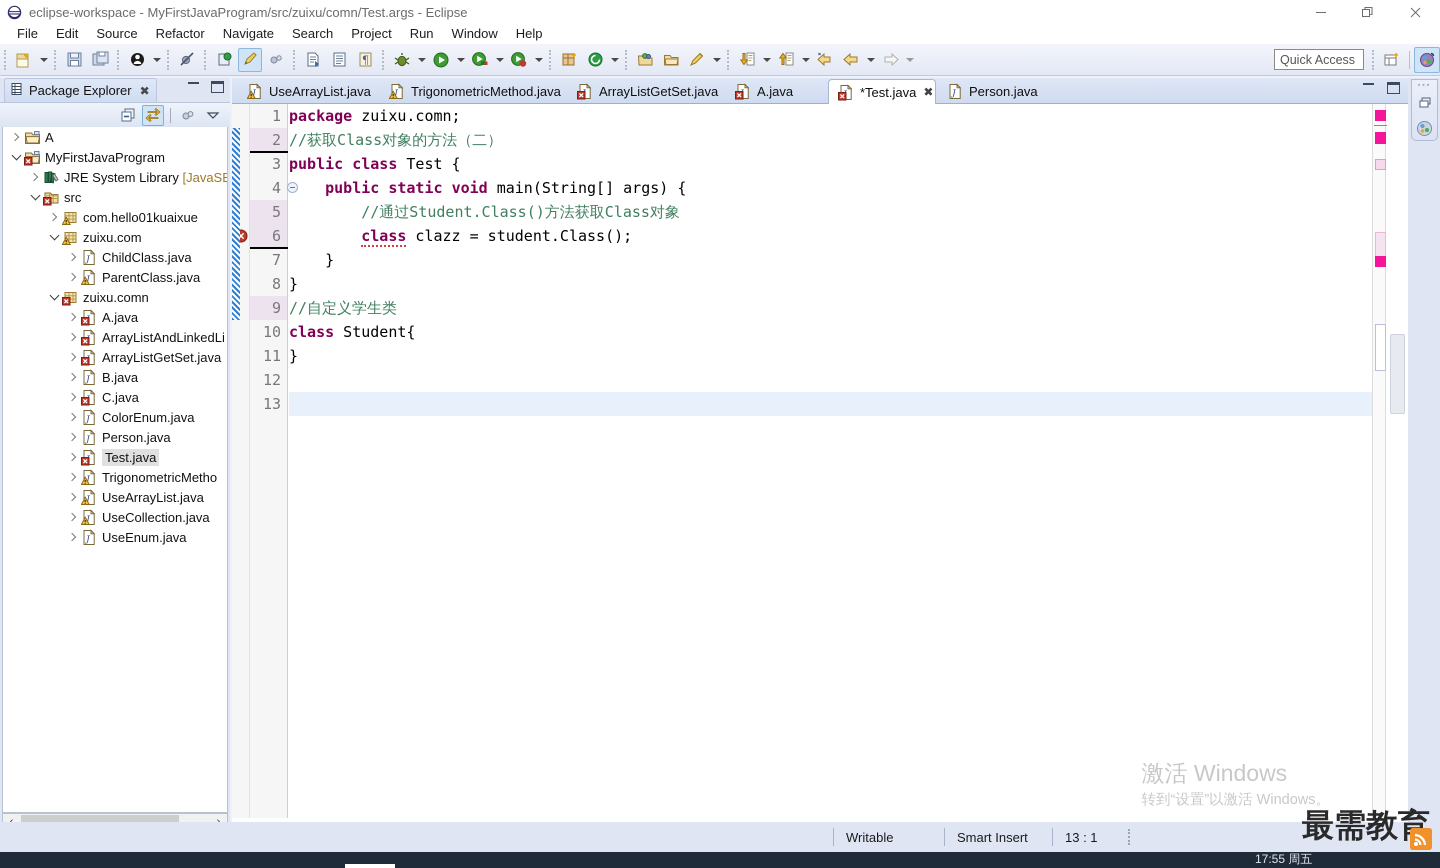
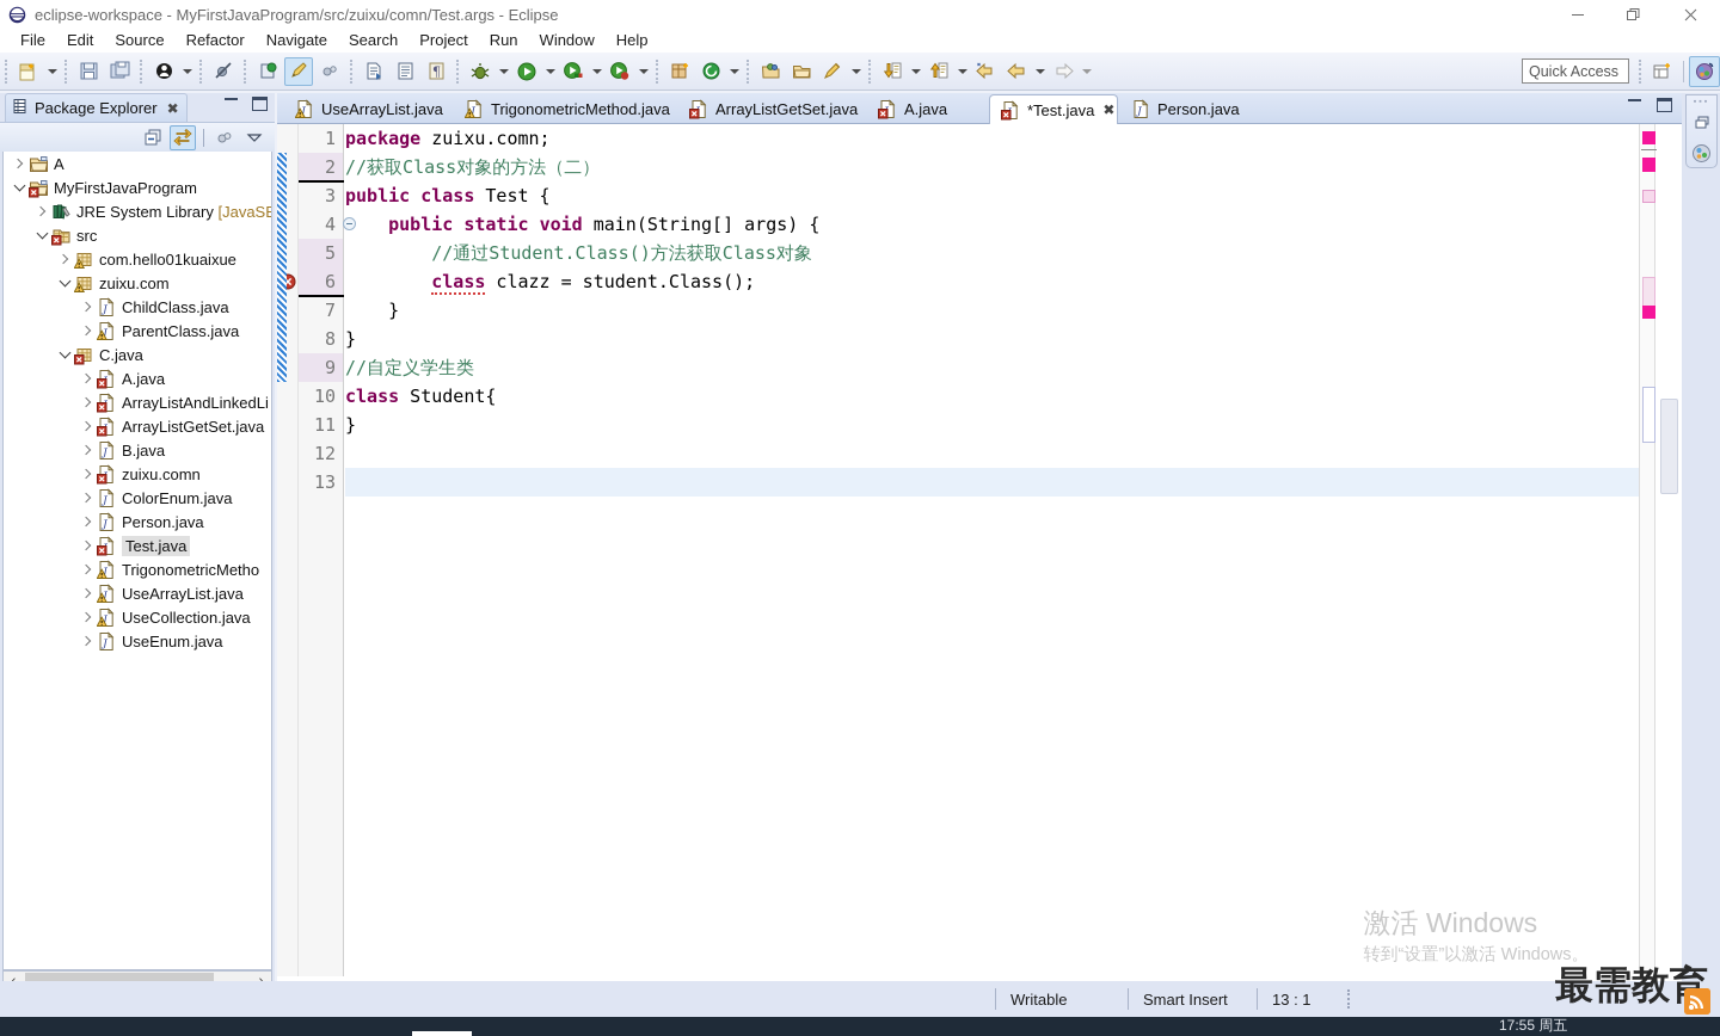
  eclipse-workspace - MyFirstJavaProgram/src/zuixu/comn/Test.args - Eclipse
  File
  Edit
  Source
  Refactor
  Navigate
  Search
  Project
  Run
  Window
  Help
  ¶
  Quick Access
  Package Explorer
  ✖
  A
  MyFirstJavaProgram
  JRE System Library [JavaSE
  src
  com.hello01kuaixue
  zuixu.com
  J
  ChildClass.java
  J
  ParentClass.java
- zuixu.comn
+ C.java
  A.java
  ArrayListAndLinkedLi
  ArrayListGetSet.java
  J
  B.java
- C.java
+ zuixu.comn
  J
  ColorEnum.java
  J
  Person.java
  Test.java
  J
  TrigonometricMetho
  J
  UseArrayList.java
  J
  UseCollection.java
  J
  UseEnum.java
  J
  UseArrayList.java
  J
  TrigonometricMethod.java
  ArrayListGetSet.java
  A.java
  *Test.java
  ✖
  J
  Person.java
  1
  2
  3
  4
  5
  6
  7
  8
  9
  10
  11
  12
  13
  package zuixu.comn;
  //获取Class对象的方法（二）
  public class Test {
  public static void main(String[] args) {
  //通过Student.Class()方法获取Class对象
  class clazz = student.Class();
  }
  }
  //自定义学生类
  class Student{
  }
  激活 Windows
  转到“设置”以激活 Windows。
  Writable
  Smart Insert
  13 : 1
  最需教育
  17:55 周五
